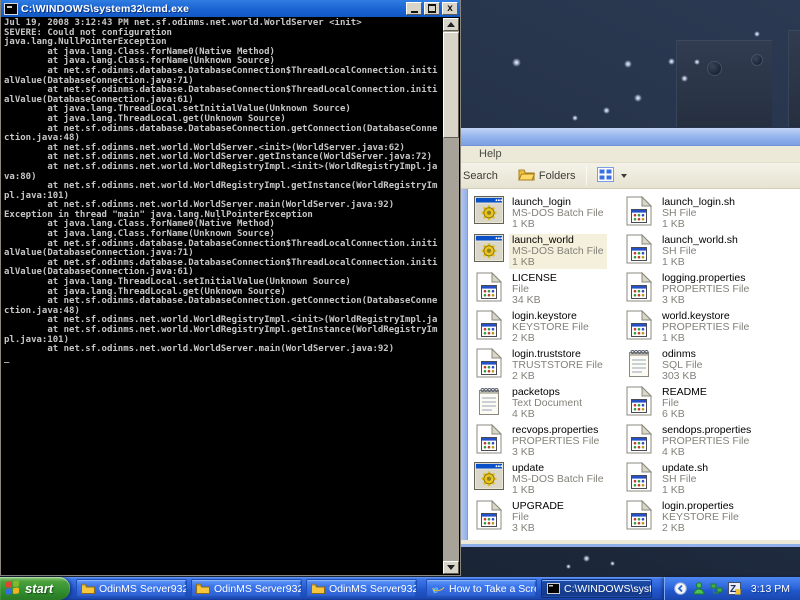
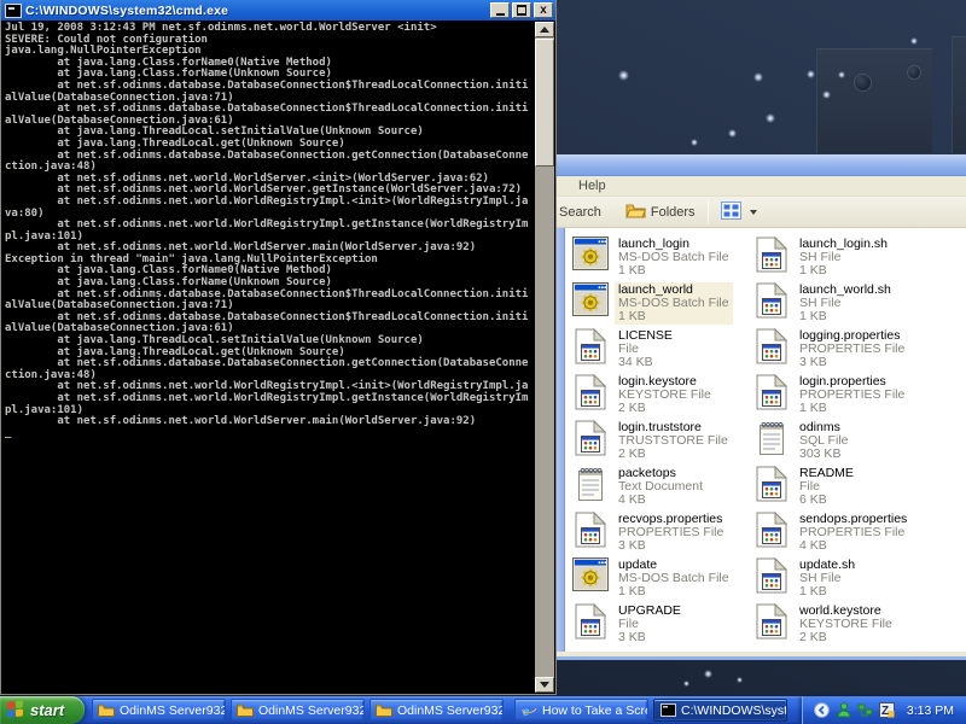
  Help
  Search
  Folders
  launch_login
  MS-DOS Batch File
  1 KB
  launch_world
  MS-DOS Batch File
  1 KB
  LICENSE
  File
  34 KB
  login.keystore
  KEYSTORE File
  2 KB
  login.truststore
  TRUSTSTORE File
  2 KB
  packetops
  Text Document
  4 KB
  recvops.properties
  PROPERTIES File
  3 KB
  update
  MS-DOS Batch File
  1 KB
  UPGRADE
  File
  3 KB
  launch_login.sh
  SH File
  1 KB
  launch_world.sh
  SH File
  1 KB
  logging.properties
  PROPERTIES File
  3 KB
- world.keystore
+ login.properties
  PROPERTIES File
  1 KB
  odinms
  SQL File
  303 KB
  README
  File
  6 KB
  sendops.properties
  PROPERTIES File
  4 KB
  update.sh
  SH File
  1 KB
- login.properties
+ world.keystore
  KEYSTORE File
  2 KB
  C:\WINDOWS\system32\cmd.exe
  x
  Jul 19, 2008 3:12:43 PM net.sf.odinms.net.world.WorldServer <init>
  SEVERE: Could not configuration
  java.lang.NullPointerException
  at java.lang.Class.forName0(Native Method)
  at java.lang.Class.forName(Unknown Source)
  at net.sf.odinms.database.DatabaseConnection$ThreadLocalConnection.initi
  alValue(DatabaseConnection.java:71)
  at net.sf.odinms.database.DatabaseConnection$ThreadLocalConnection.initi
  alValue(DatabaseConnection.java:61)
  at java.lang.ThreadLocal.setInitialValue(Unknown Source)
  at java.lang.ThreadLocal.get(Unknown Source)
  at net.sf.odinms.database.DatabaseConnection.getConnection(DatabaseConne
  ction.java:48)
  at net.sf.odinms.net.world.WorldServer.<init>(WorldServer.java:62)
  at net.sf.odinms.net.world.WorldServer.getInstance(WorldServer.java:72)
  at net.sf.odinms.net.world.WorldRegistryImpl.<init>(WorldRegistryImpl.ja
  va:80)
  at net.sf.odinms.net.world.WorldRegistryImpl.getInstance(WorldRegistryIm
  pl.java:101)
  at net.sf.odinms.net.world.WorldServer.main(WorldServer.java:92)
  Exception in thread "main" java.lang.NullPointerException
  at java.lang.Class.forName0(Native Method)
  at java.lang.Class.forName(Unknown Source)
  at net.sf.odinms.database.DatabaseConnection$ThreadLocalConnection.initi
  alValue(DatabaseConnection.java:71)
  at net.sf.odinms.database.DatabaseConnection$ThreadLocalConnection.initi
  alValue(DatabaseConnection.java:61)
  at java.lang.ThreadLocal.setInitialValue(Unknown Source)
  at java.lang.ThreadLocal.get(Unknown Source)
  at net.sf.odinms.database.DatabaseConnection.getConnection(DatabaseConne
  ction.java:48)
  at net.sf.odinms.net.world.WorldRegistryImpl.<init>(WorldRegistryImpl.ja
  at net.sf.odinms.net.world.WorldRegistryImpl.getInstance(WorldRegistryIm
  pl.java:101)
  at net.sf.odinms.net.world.WorldServer.main(WorldServer.java:92)
  _
  start
  OdinMS Server932
  OdinMS Server932
  OdinMS Server932
  e
  How to Take a Scr
  C:\WINDOWS\syst
  Z
  3:13 PM
